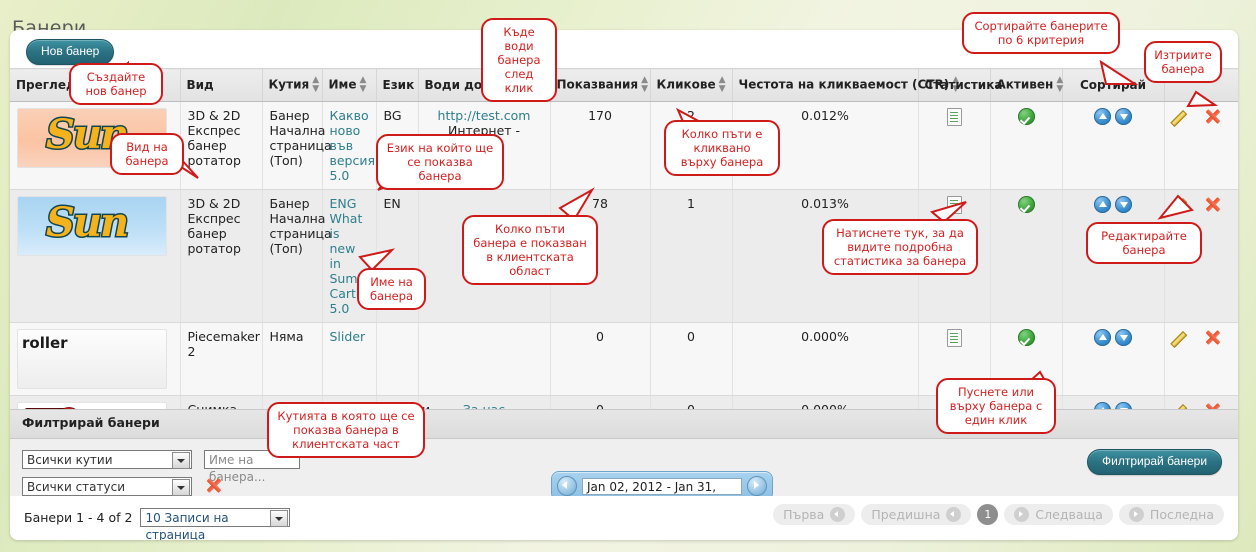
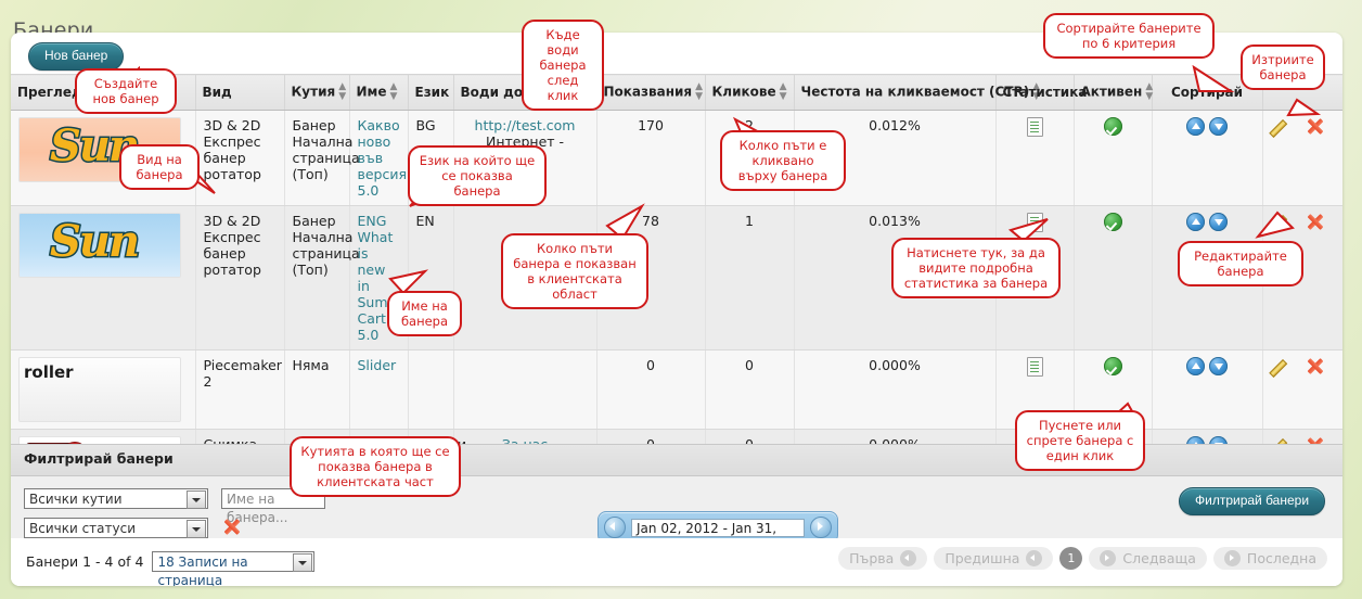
  Банери
  Нов банер
  Прегле	Вид	Кутия ▲▼	Име ▲▼	Език	Води до	Показвания ▲▼	Кликове ▲▼	Честота на кликваемост (C	Статистик	Активен ▲▼	Сорй
  Sun	3D & 2D Експрес банер ротатор	Банер Начална страница (Топ)	Какво ново във версия 5.0	BG	http://test.com Интернет -	170	2	0.012%
  Sun	3D & 2D Експрес банер ротатор	Банер Начална страница (Топ)	ENG What is new in Sum Cart 5.0	EN		78	1	0.013%
  roller	Piecemaker 2	Няма	Slider			0	0	0.000%
  Филтрирай банери
  Всички кутии
  Име на банера...
  Всички статуси
  Филтрирай банери
  Jan 02, 2012 - Jan 31,
- Банери 1 - 4 of 2
+ Банери 1 - 4 of 4
- 10 Записи на страница
+ 18 Записи на страница
  Първа
  Предишна
  1
  Следваща
  Последна
  Създайте нов банер
  Вид на банера
  Къде води банера след клик
  Език на който ще се показва банера
  Колко пъти банера е показван в клиентската област
  Колко пъти е кликвано върху банера
  Име на банера
  Кутията в която ще се показва банера в клиентската част
  Натиснете тук, за да видите подробна статистика за банера
  Сортирайте банерите по 6 критерия
  Изтриите банера
  Редактирайте банера
- Пуснете или върху банера с един клик
+ Пуснете или спрете банера с един клик
